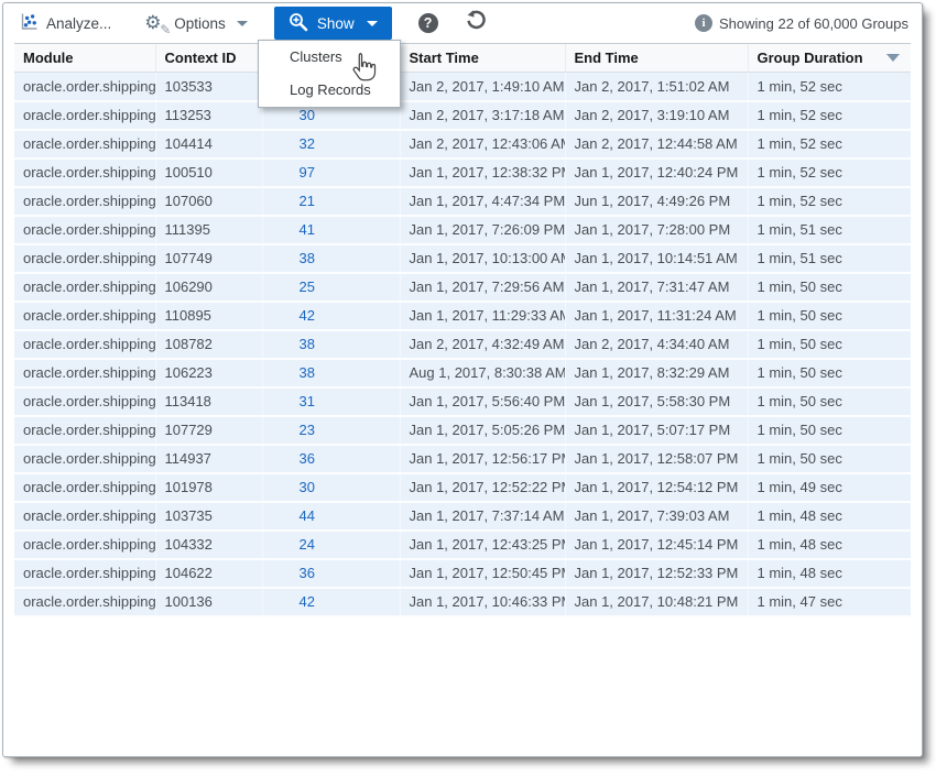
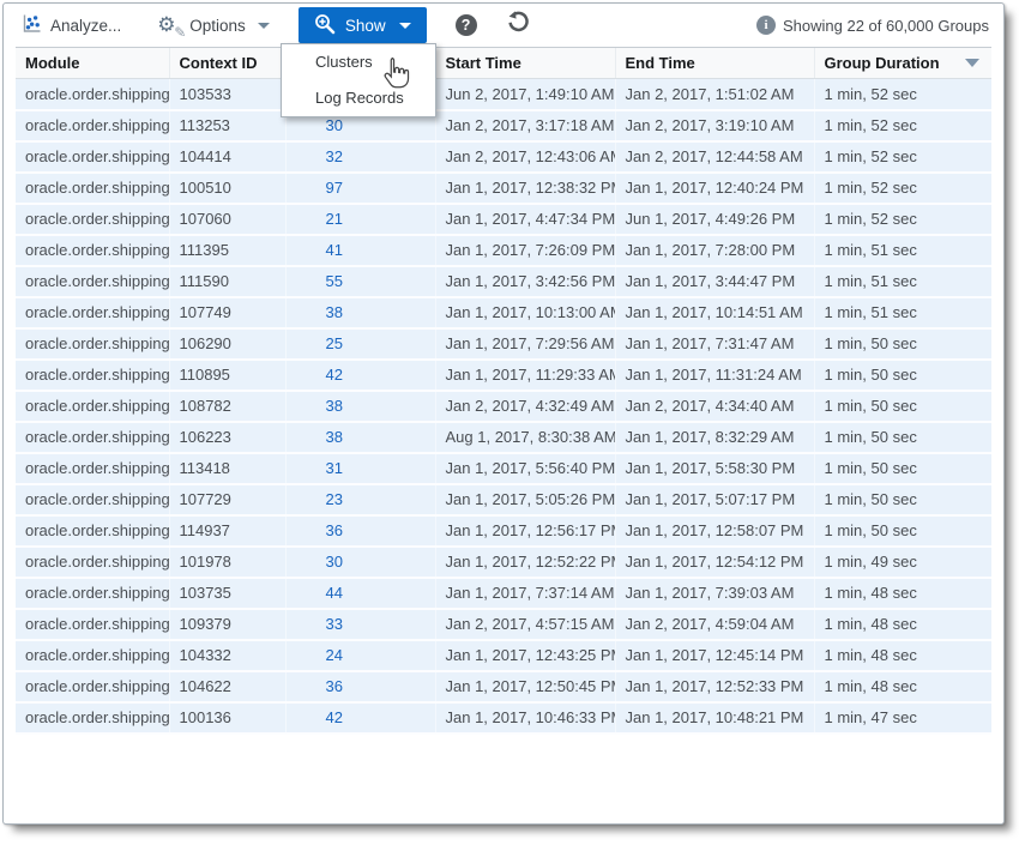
  Analyze...
  ⚙
  ✎
  Options
  Show
  ?
  i
  Showing 22 of 60,000 Groups
  Module	Context ID		Start Time	End Time	Group Duration
- oracle.order.shipping	103533		Jan 2, 2017, 1:49:10 AM	Jan 2, 2017, 1:51:02 AM	1 min, 52 sec
+ oracle.order.shipping	103533		Jun 2, 2017, 1:49:10 AM	Jan 2, 2017, 1:51:02 AM	1 min, 52 sec
  oracle.order.shipping	113253	30	Jan 2, 2017, 3:17:18 AM	Jan 2, 2017, 3:19:10 AM	1 min, 52 sec
  oracle.order.shipping	104414	32	Jan 2, 2017, 12:43:06 A	Jan 2, 2017, 12:44:58 AM	1 min, 52 sec
  oracle.order.shipping	100510	97	Jan 1, 2017, 12:38:32 P	Jan 1, 2017, 12:40:24 PM	1 min, 52 sec
  oracle.order.shipping	107060	21	Jan 1, 2017, 4:47:34 PM	Jun 1, 2017, 4:49:26 PM	1 min, 52 sec
  oracle.order.shipping	111395	41	Jan 1, 2017, 7:26:09 PM	Jan 1, 2017, 7:28:00 PM	1 min, 51 sec
+ oracle.order.shipping	111590	55	Jan 1, 2017, 3:42:56 PM	Jan 1, 2017, 3:44:47 PM	1 min, 51 sec
  oracle.order.shipping	107749	38	Jan 1, 2017, 10:13:00 A	Jan 1, 2017, 10:14:51 AM	1 min, 51 sec
  oracle.order.shipping	106290	25	Jan 1, 2017, 7:29:56 AM	Jan 1, 2017, 7:31:47 AM	1 min, 50 sec
  oracle.order.shipping	110895	42	Jan 1, 2017, 11:29:33 A	Jan 1, 2017, 11:31:24 AM	1 min, 50 sec
  oracle.order.shipping	108782	38	Jan 2, 2017, 4:32:49 AM	Jan 2, 2017, 4:34:40 AM	1 min, 50 sec
  oracle.order.shipping	106223	38	Aug 1, 2017, 8:30:38 AM	Jan 1, 2017, 8:32:29 AM	1 min, 50 sec
  oracle.order.shipping	113418	31	Jan 1, 2017, 5:56:40 PM	Jan 1, 2017, 5:58:30 PM	1 min, 50 sec
  oracle.order.shipping	107729	23	Jan 1, 2017, 5:05:26 PM	Jan 1, 2017, 5:07:17 PM	1 min, 50 sec
  oracle.order.shipping	114937	36	Jan 1, 2017, 12:56:17 P	Jan 1, 2017, 12:58:07 PM	1 min, 50 sec
  oracle.order.shipping	101978	30	Jan 1, 2017, 12:52:22 P	Jan 1, 2017, 12:54:12 PM	1 min, 49 sec
  oracle.order.shipping	103735	44	Jan 1, 2017, 7:37:14 AM	Jan 1, 2017, 7:39:03 AM	1 min, 48 sec
+ oracle.order.shipping	109379	33	Jan 2, 2017, 4:57:15 AM	Jan 2, 2017, 4:59:04 AM	1 min, 48 sec
  oracle.order.shipping	104332	24	Jan 1, 2017, 12:43:25 P	Jan 1, 2017, 12:45:14 PM	1 min, 48 sec
  oracle.order.shipping	104622	36	Jan 1, 2017, 12:50:45 P	Jan 1, 2017, 12:52:33 PM	1 min, 48 sec
  oracle.order.shipping	100136	42	Jan 1, 2017, 10:46:33 P	Jan 1, 2017, 10:48:21 PM	1 min, 47 sec
  Clusters
  Log Records
